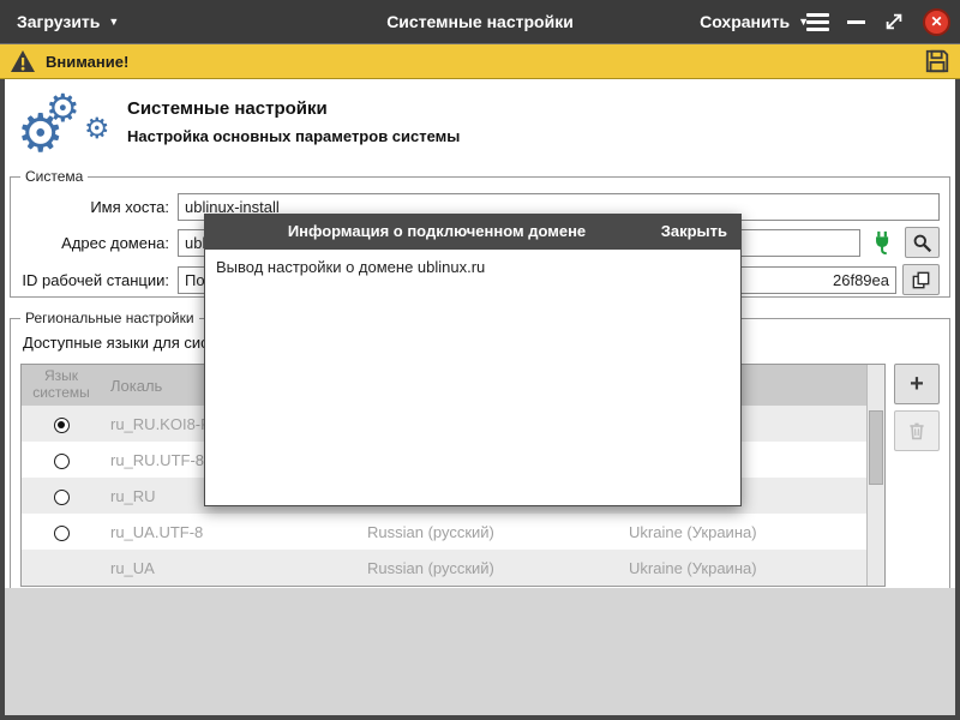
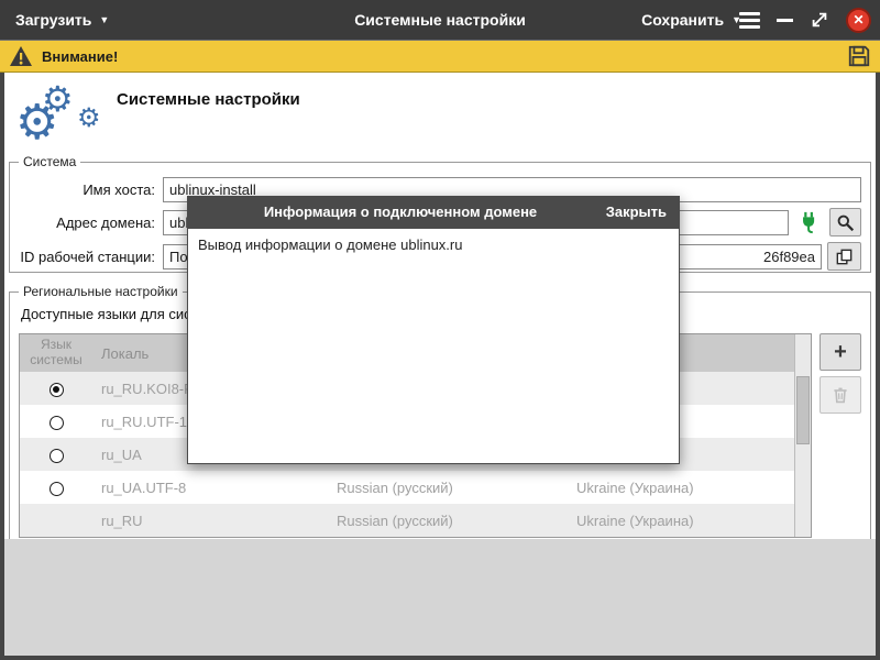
  Загрузить
  ▼
  Системные настройки
  Сохранить
  ▼
  ✕
  Внимание!
  ⚙
  ⚙
  ⚙
  Системные настройки
- Настройка основных параметров системы
  Система
  Имя хоста:
  ublinux-install
  Адрес домена:
  ID рабочей станции:
  26f89ea
  Региональные настройки
  Доступные языки для си
  Язык системы	Локаль
  	ru_RU.KOI8-
- 	ru_RU.UTF-8
+ 	ru_RU.UTF-1
- 	ru_RU
+ 	ru_UA
  	ru_UA.UTF-8	Russian (русский)	Ukraine (Украина)
- 	ru_UA	Russian (русский)	Ukraine (Украина)
+ 	ru_RU	Russian (русский)	Ukraine (Украина)
  +
  Информация о подключенном домене
  Закрыть
- Вывод настройки о домене ublinux.ru
+ Вывод информации о домене ublinux.ru
